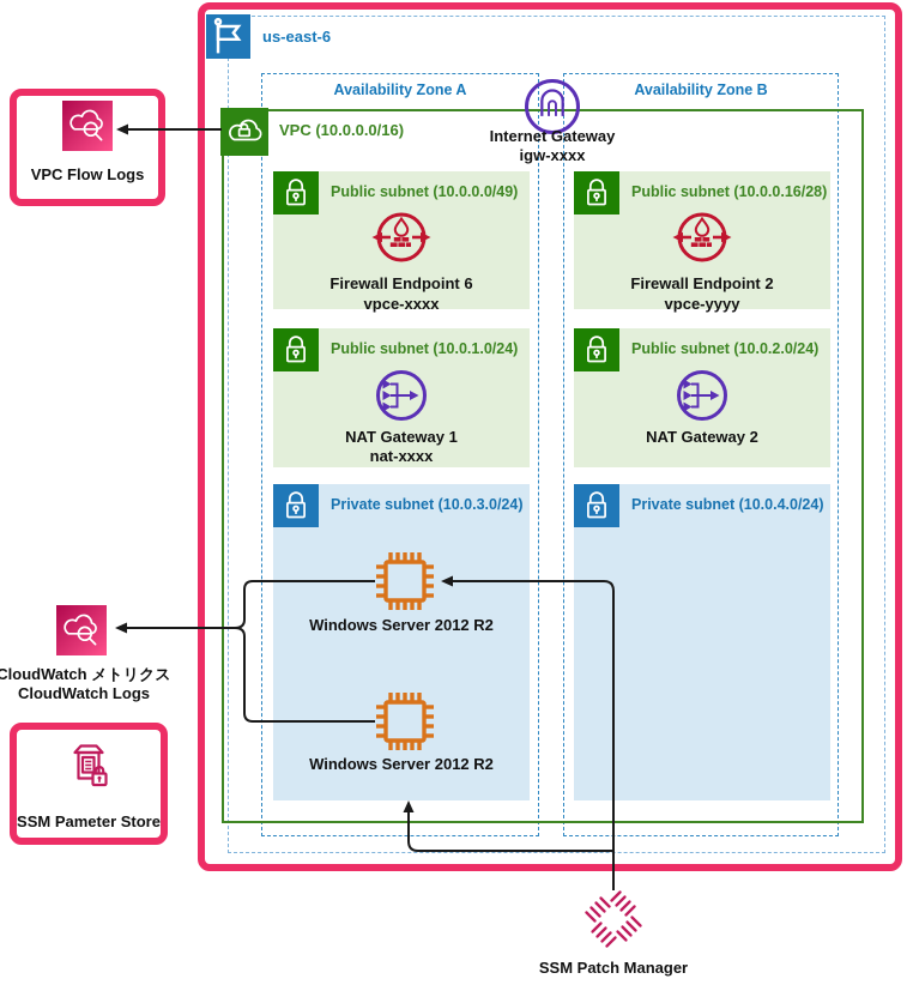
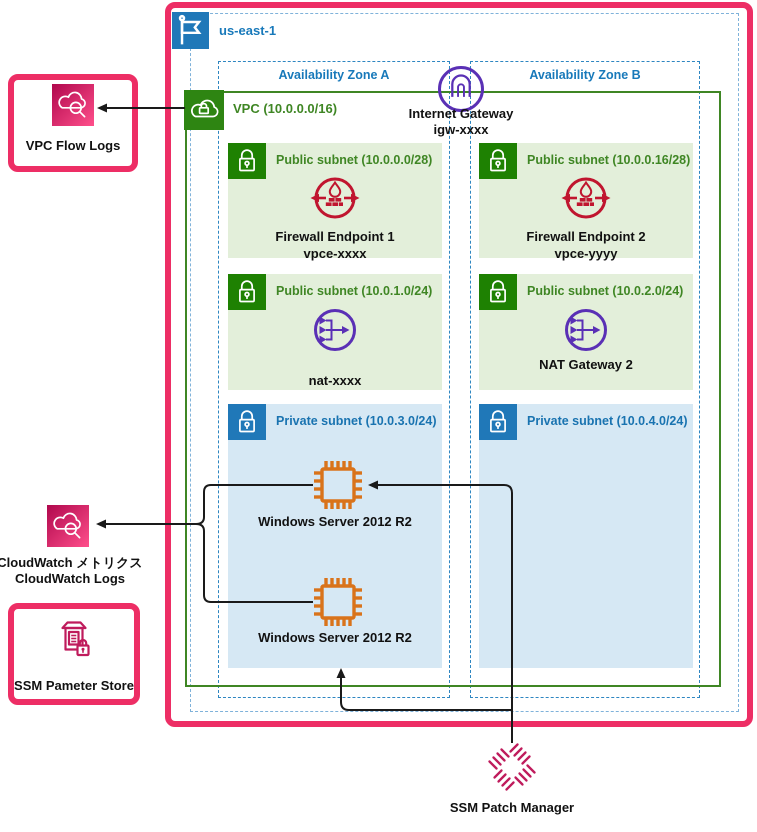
- us-east-6
+ us-east-1
  Availability Zone A
  Availability Zone B
  VPC (10.0.0.0/16)
  Internet Gateway
  igw-xxxx
- Public subnet (10.0.0.0/49)
+ Public subnet (10.0.0.0/28)
- Firewall Endpoint 6
+ Firewall Endpoint 1
  vpce-xxxx
  Public subnet (10.0.0.16/28)
  Firewall Endpoint 2
  vpce-yyyy
  Public subnet (10.0.1.0/24)
- NAT Gateway 1
  nat-xxxx
  Public subnet (10.0.2.0/24)
  NAT Gateway 2
  Private subnet (10.0.3.0/24)
  Windows Server 2012 R2
  Windows Server 2012 R2
  Private subnet (10.0.4.0/24)
  VPC Flow Logs
  CloudWatch メトリクス
  CloudWatch Logs
  SSM Pameter Store
  SSM Patch Manager
